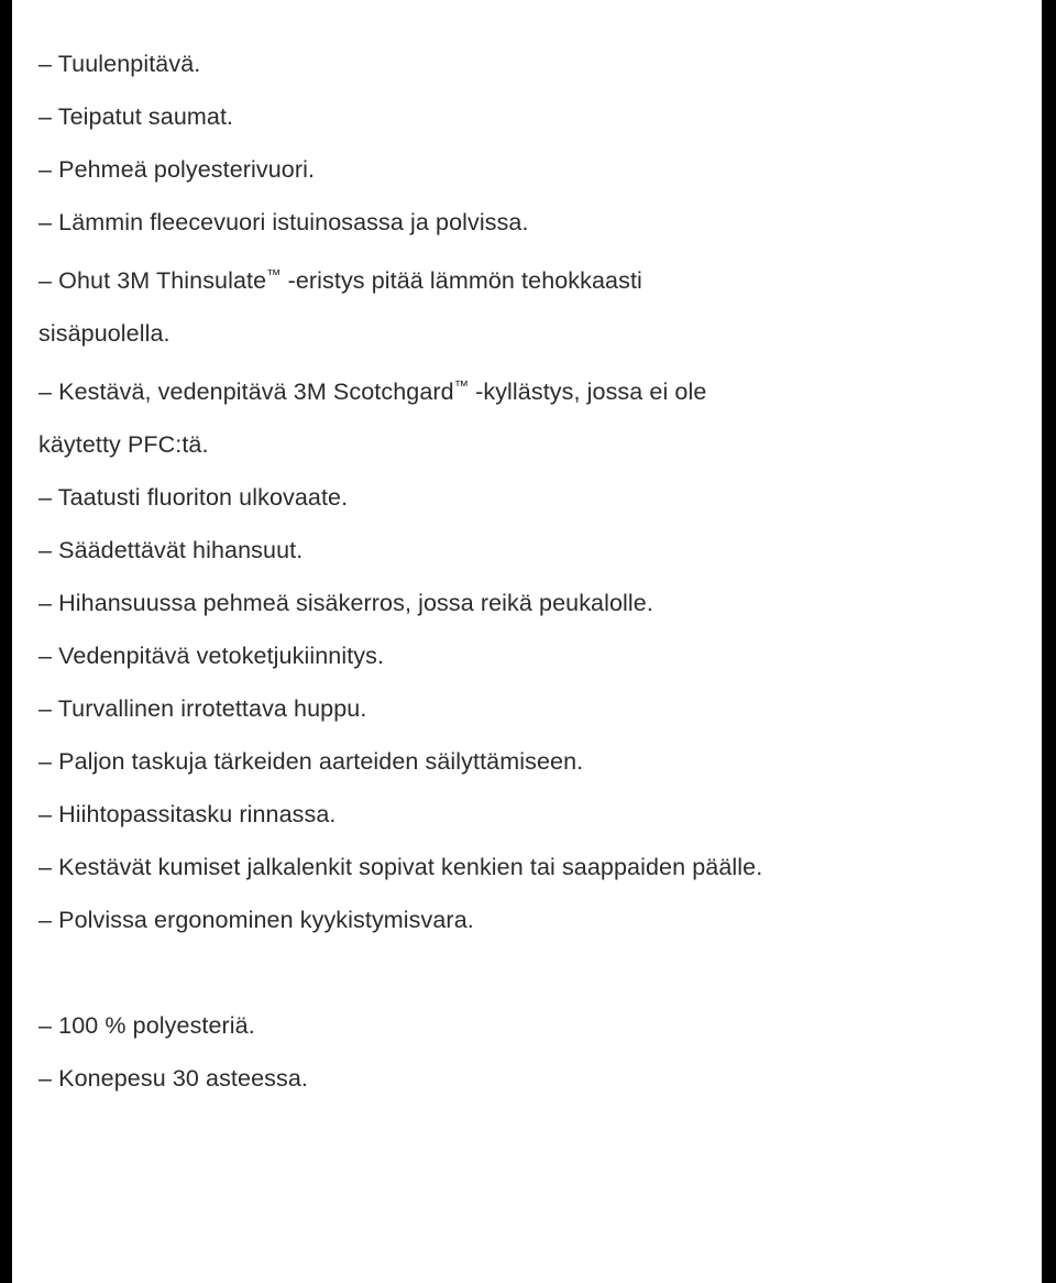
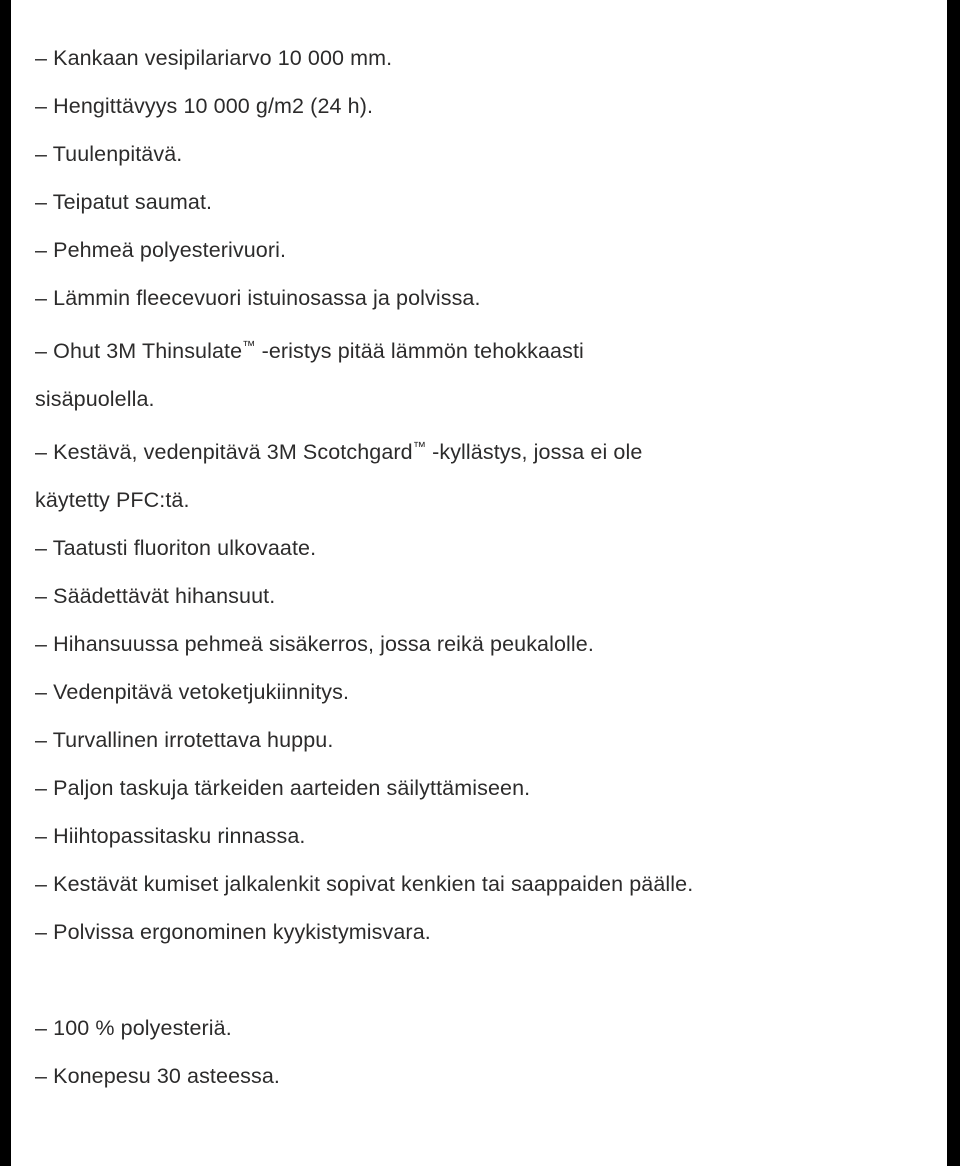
+ – Kankaan vesipilariarvo 10 000 mm.
+ – Hengittävyys 10 000 g/m2 (24 h).
  – Tuulenpitävä.
  – Teipatut saumat.
  – Pehmeä polyesterivuori.
  – Lämmin fleecevuori istuinosassa ja polvissa.
  – Ohut 3M Thinsulate™ -eristys pitää lämmön tehokkaasti
  sisäpuolella.
  – Kestävä, vedenpitävä 3M Scotchgard™ -kyllästys, jossa ei ole
  käytetty PFC:tä.
  – Taatusti fluoriton ulkovaate.
  – Säädettävät hihansuut.
  – Hihansuussa pehmeä sisäkerros, jossa reikä peukalolle.
  – Vedenpitävä vetoketjukiinnitys.
  – Turvallinen irrotettava huppu.
  – Paljon taskuja tärkeiden aarteiden säilyttämiseen.
  – Hiihtopassitasku rinnassa.
  – Kestävät kumiset jalkalenkit sopivat kenkien tai saappaiden päälle.
  – Polvissa ergonominen kyykistymisvara.
  – 100 % polyesteriä.
  – Konepesu 30 asteessa.
